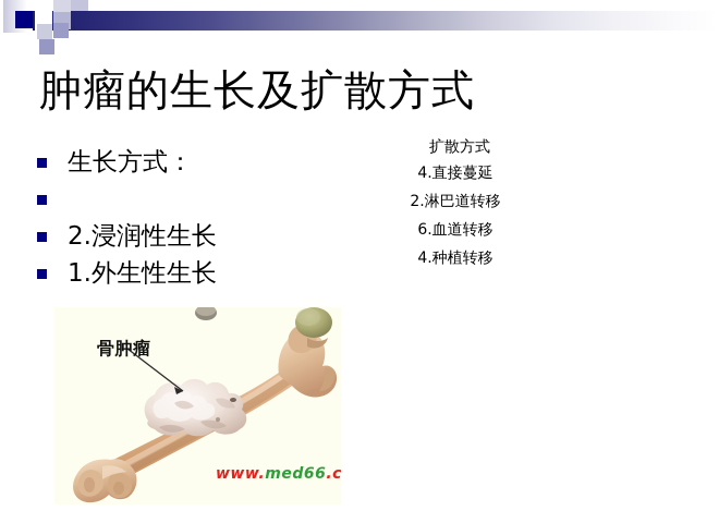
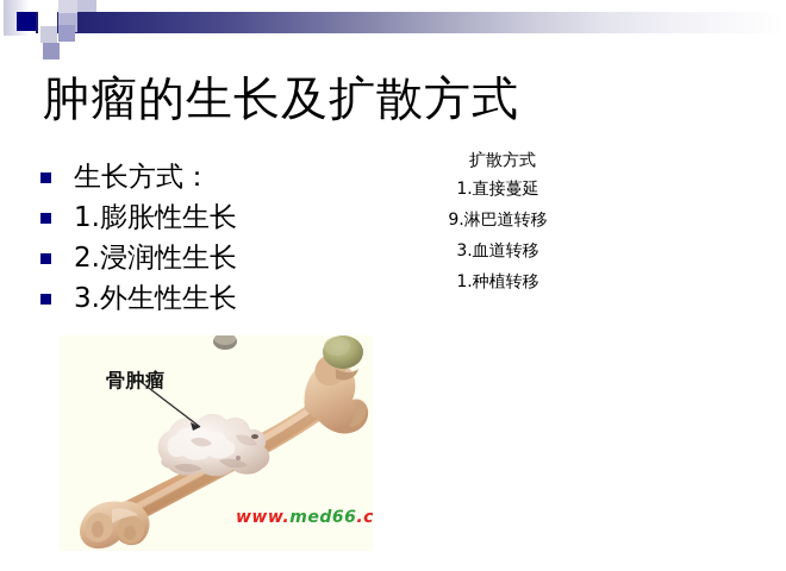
  肿瘤的生长及扩散方式
  生长方式：
+ 1.膨胀性生长
  2.浸润性生长
- 1.外生性生长
+ 3.外生性生长
  扩散方式
- 4.直接蔓延
+ 1.直接蔓延
- 2.淋巴道转移
+ 9.淋巴道转移
- 6.血道转移
+ 3.血道转移
- 4.种植转移
+ 1.种植转移
  骨肿瘤
  www.med66.c
